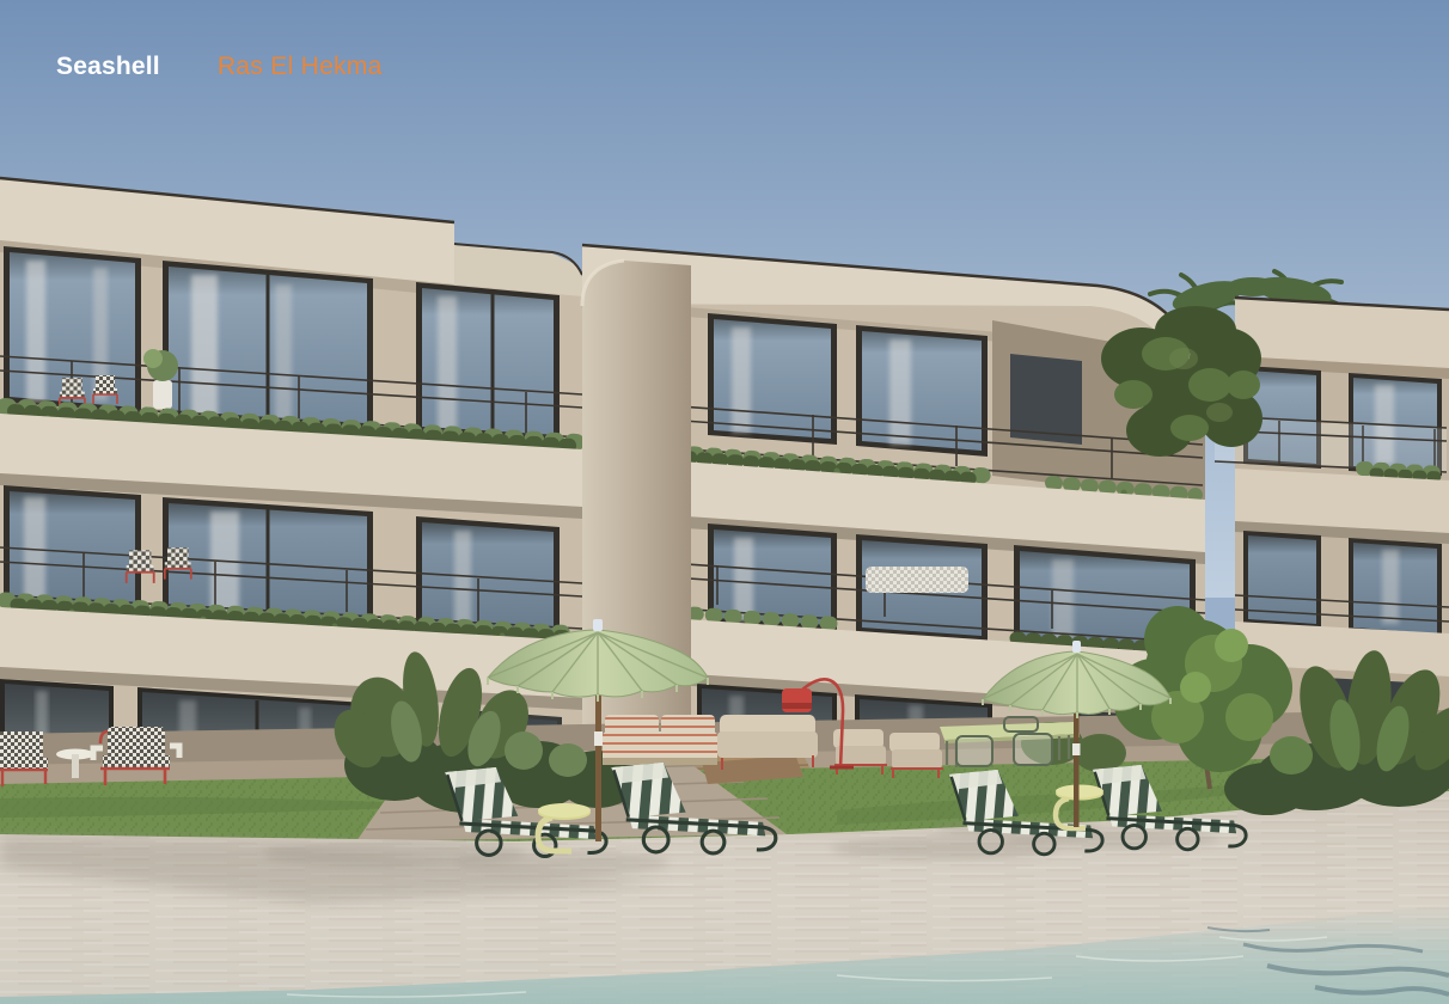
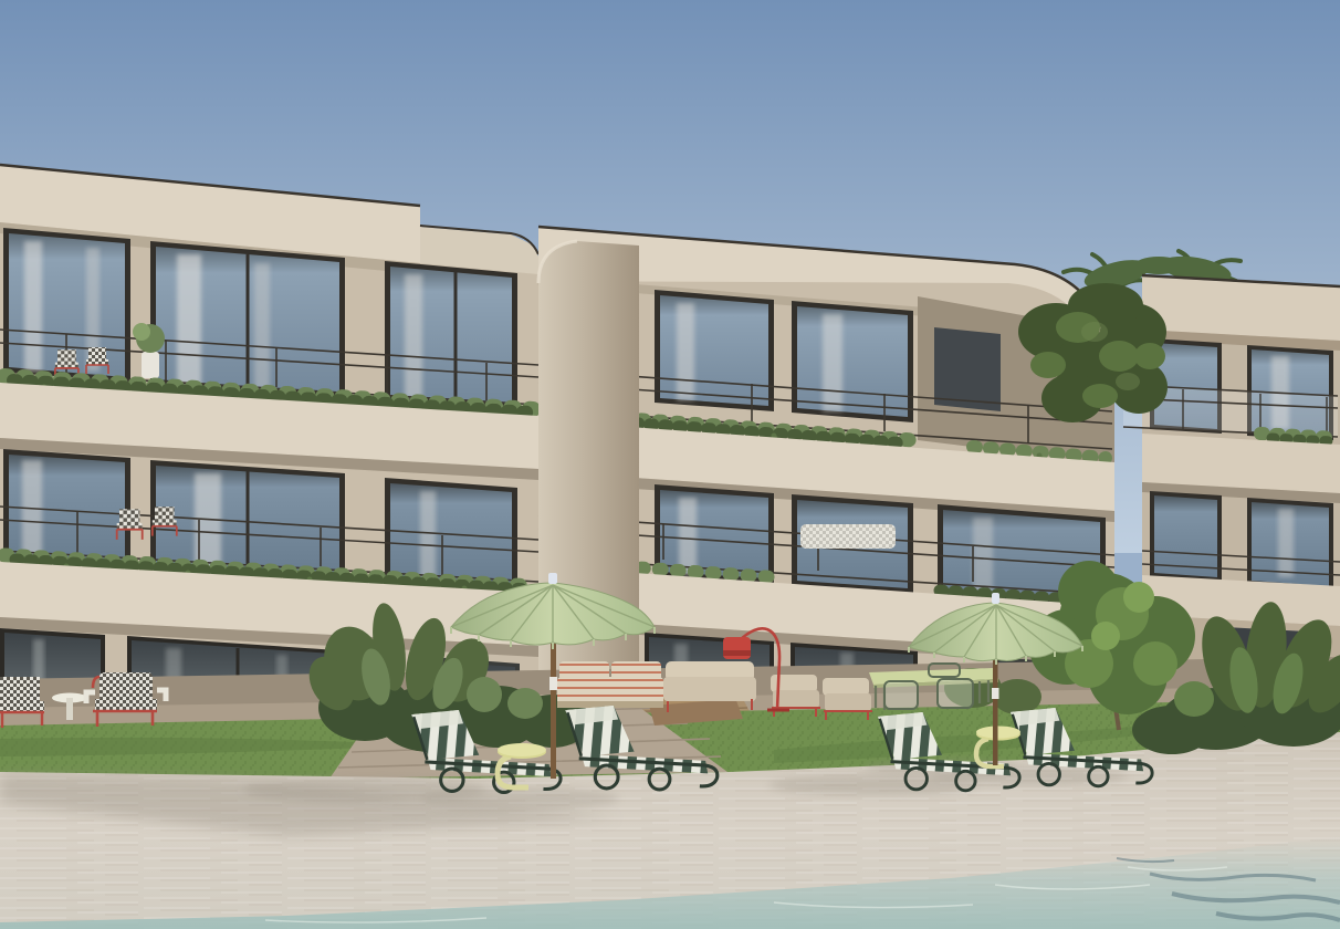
- Seashell
- Ras El Hekma
